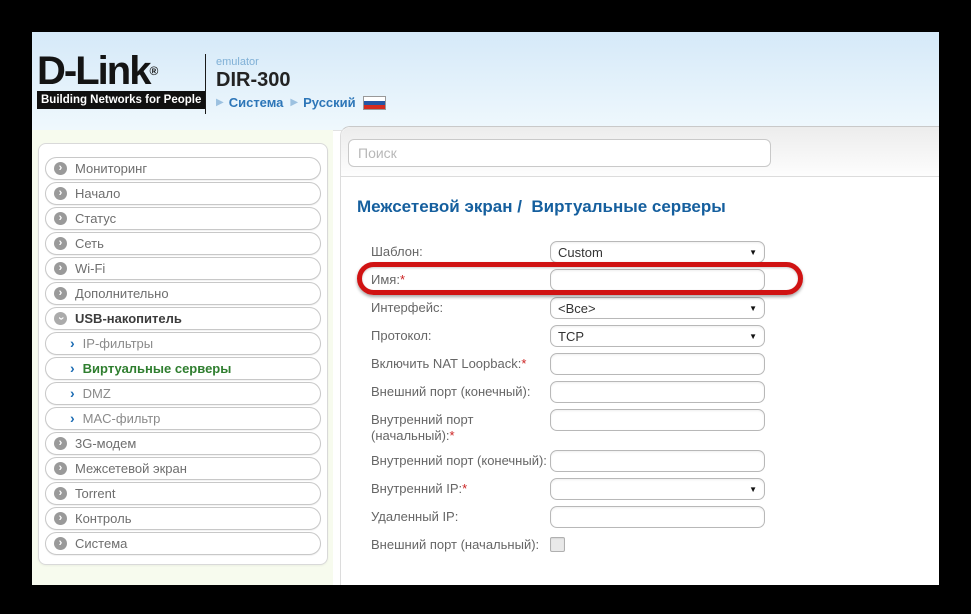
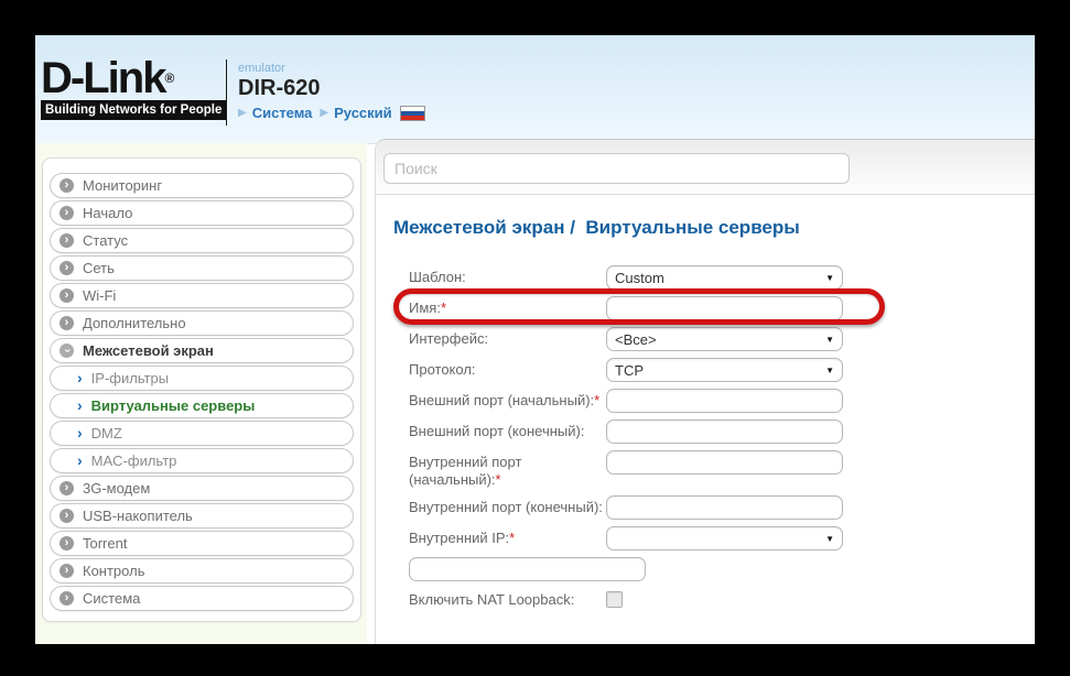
  D-Link®
  Building Networks for People
  emulator
- DIR-300
+ DIR-620
  ▶
  Система
  ▶
  Русский
  ›
  Мониторинг
  ›
  Начало
  ›
  Статус
  ›
  Сеть
  ›
  Wi-Fi
  ›
  Дополнительно
- USB-накопитель
+ Межсетевой экран
  ›
  IP-фильтры
  ›
  Виртуальные серверы
  ›
  DMZ
  ›
  MAC-фильтр
  ›
  3G-модем
  ›
- Межсетевой экран
+ USB-накопитель
  ›
  Torrent
  ›
  Контроль
  ›
  Система
  Поиск
  Межсетевой экран / Виртуальные серверы
  Шаблон:
  Custom
  ▼
  Имя:*
  Интерфейс:
  <Все>
  ▼
  Протокол:
  TCP
  ▼
- Включить NAT Loopback:*
+ Внешний порт (начальный):*
  Внешний порт (конечный):
  Внутренний порт (начальный):*
  Внутренний порт (конечный):
  Внутренний IP:*
  ▼
- Удаленный IP:
- Внешний порт (начальный):
+ Включить NAT Loopback:
